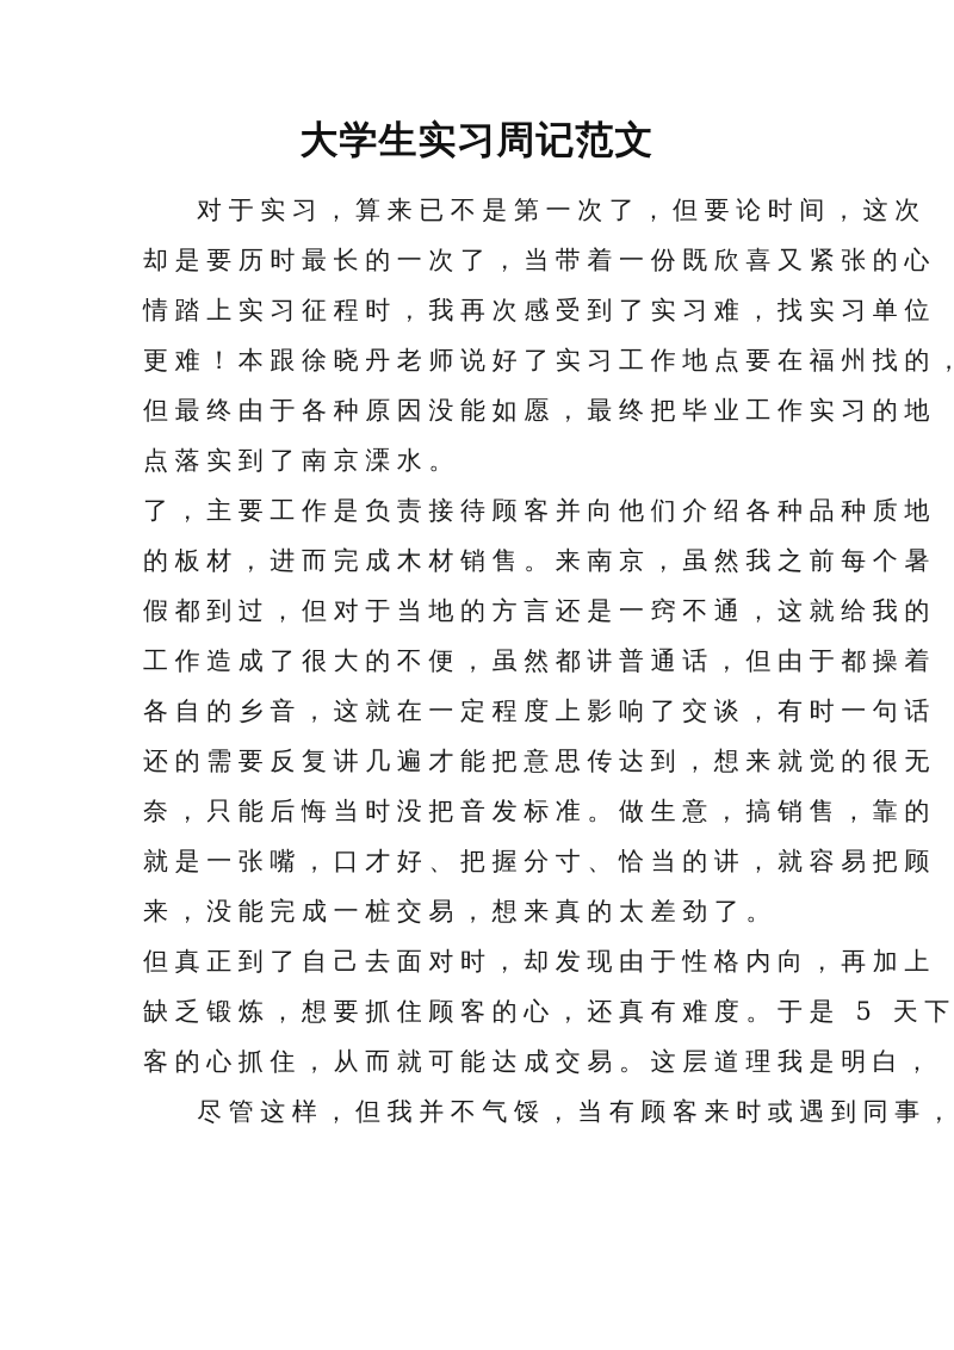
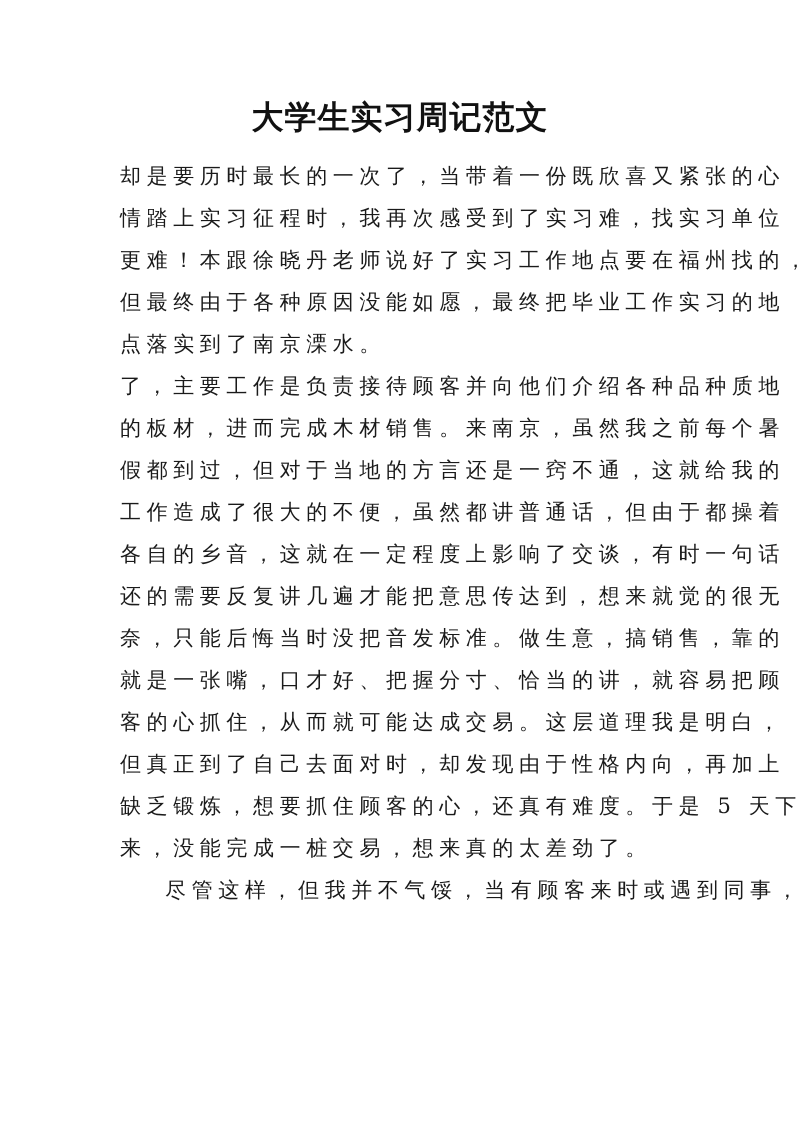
  大学生实习周记范文
- 对于实习，算来已不是第一次了，但要论时间，这次
  却是要历时最长的一次了，当带着一份既欣喜又紧张的心
  情踏上实习征程时，我再次感受到了实习难，找实习单位
  更难！本跟徐晓丹老师说好了实习工作地点要在福州找的，
  但最终由于各种原因没能如愿，最终把毕业工作实习的地
  点落实到了南京溧水。
  了，主要工作是负责接待顾客并向他们介绍各种品种质地
  的板材，进而完成木材销售。来南京，虽然我之前每个暑
  假都到过，但对于当地的方言还是一窍不通，这就给我的
  工作造成了很大的不便，虽然都讲普通话，但由于都操着
  各自的乡音，这就在一定程度上影响了交谈，有时一句话
  还的需要反复讲几遍才能把意思传达到，想来就觉的很无
  奈，只能后悔当时没把音发标准。做生意，搞销售，靠的
  就是一张嘴，口才好、把握分寸、恰当的讲，就容易把顾
- 来，没能完成一桩交易，想来真的太差劲了。
+ 客的心抓住，从而就可能达成交易。这层道理我是明白，
  但真正到了自己去面对时，却发现由于性格内向，再加上
  缺乏锻炼，想要抓住顾客的心，还真有难度。于是 5 天下
- 客的心抓住，从而就可能达成交易。这层道理我是明白，
+ 来，没能完成一桩交易，想来真的太差劲了。
  尽管这样，但我并不气馁，当有顾客来时或遇到同事，
